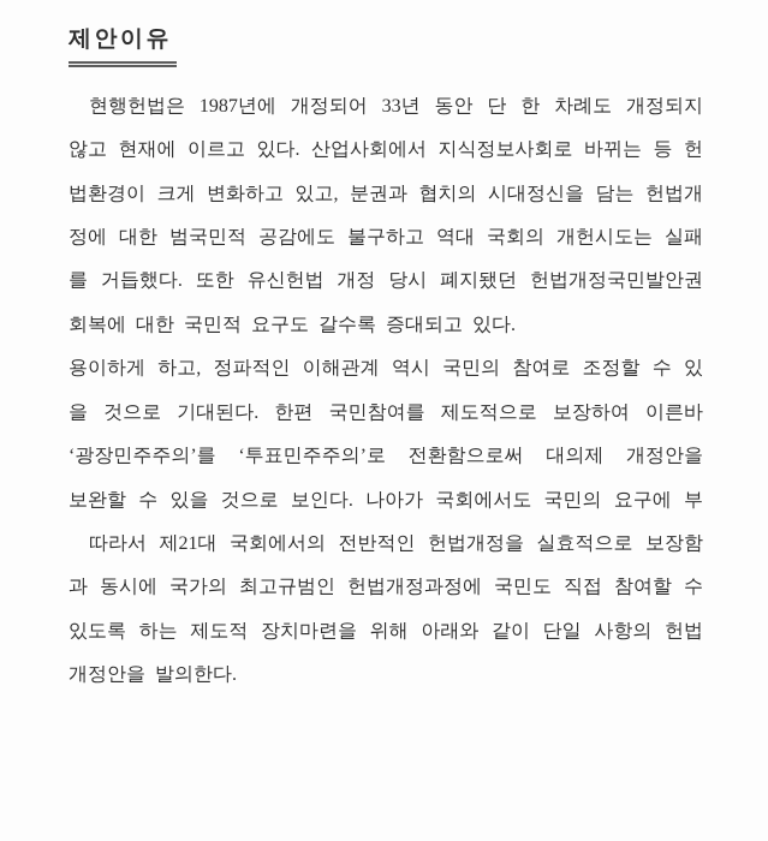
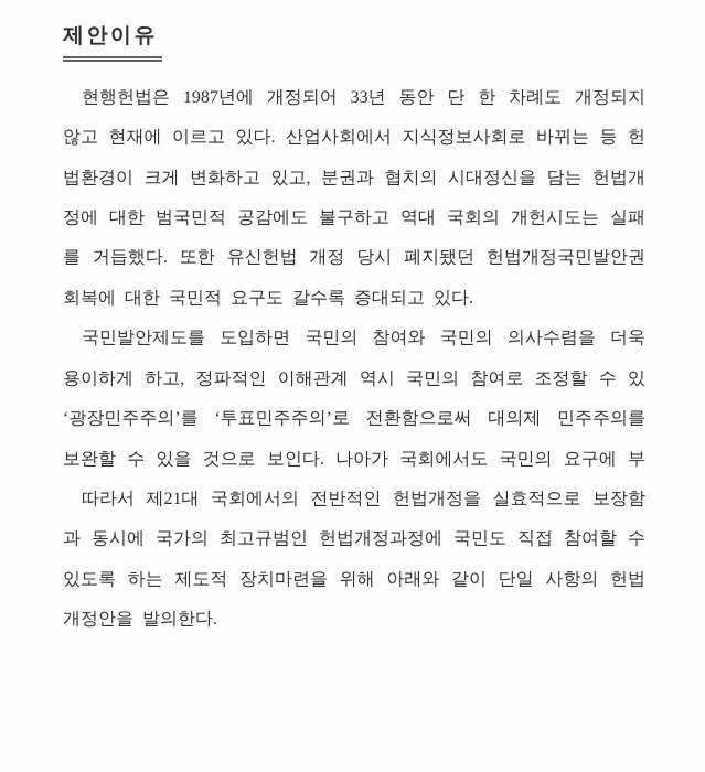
  제안이유
  현행헌법은 1987년에 개정되어 33년 동안 단 한 차례도 개정되지
  않고 현재에 이르고 있다. 산업사회에서 지식정보사회로 바뀌는 등 헌
  법환경이 크게 변화하고 있고, 분권과 협치의 시대정신을 담는 헌법개
  정에 대한 범국민적 공감에도 불구하고 역대 국회의 개헌시도는 실패
  를 거듭했다. 또한 유신헌법 개정 당시 폐지됐던 헌법개정국민발안권
  회복에 대한 국민적 요구도 갈수록 증대되고 있다.
+ 국민발안제도를 도입하면 국민의 참여와 국민의 의사수렴을 더욱
  용이하게 하고, 정파적인 이해관계 역시 국민의 참여로 조정할 수 있
- 을 것으로 기대된다. 한편 국민참여를 제도적으로 보장하여 이른바
- ‘광장민주주의’를 ‘투표민주주의’로 전환함으로써 대의제 개정안을
+ ‘광장민주주의’를 ‘투표민주주의’로 전환함으로써 대의제 민주주의를
  보완할 수 있을 것으로 보인다. 나아가 국회에서도 국민의 요구에 부
  따라서 제21대 국회에서의 전반적인 헌법개정을 실효적으로 보장함
  과 동시에 국가의 최고규범인 헌법개정과정에 국민도 직접 참여할 수
  있도록 하는 제도적 장치마련을 위해 아래와 같이 단일 사항의 헌법
  개정안을 발의한다.
